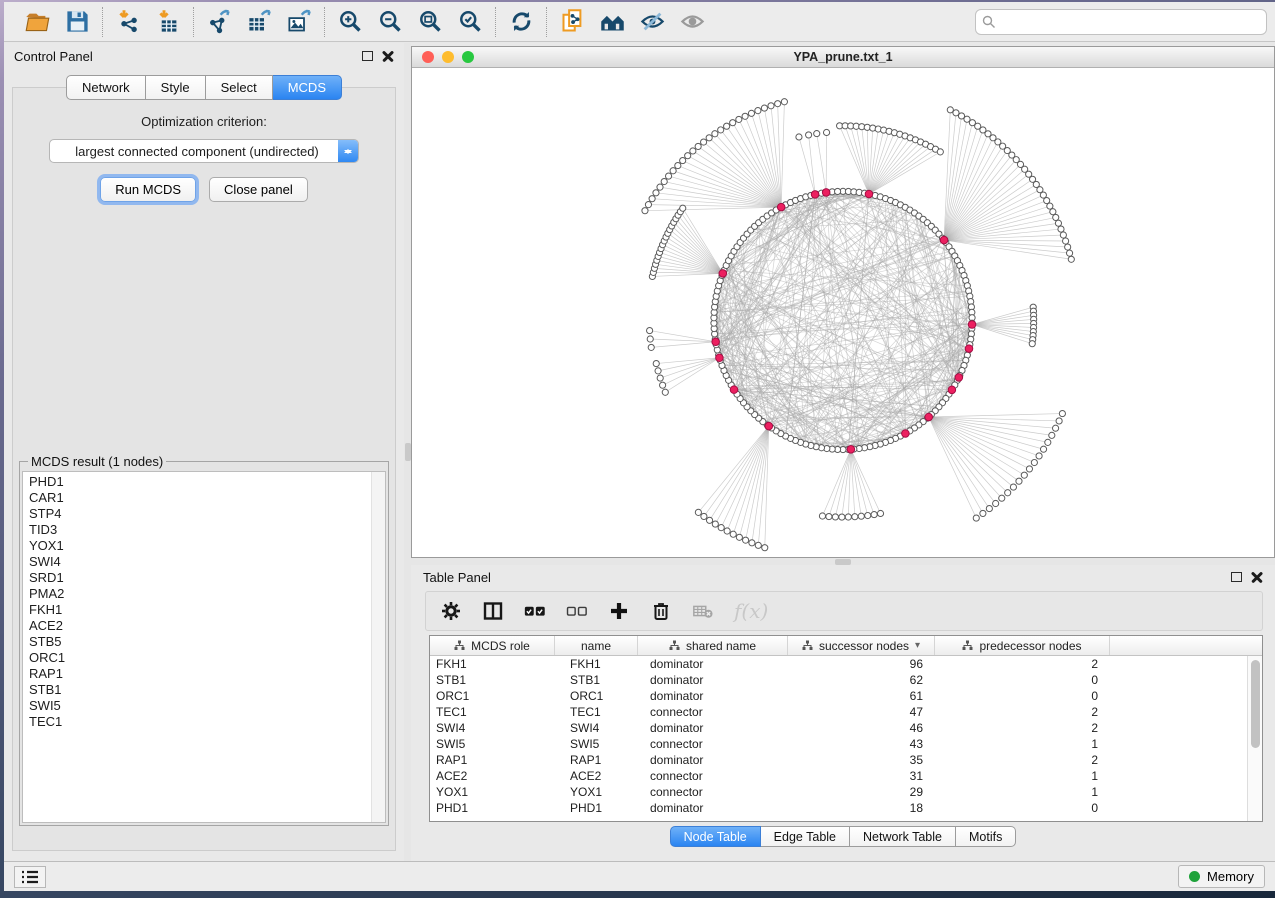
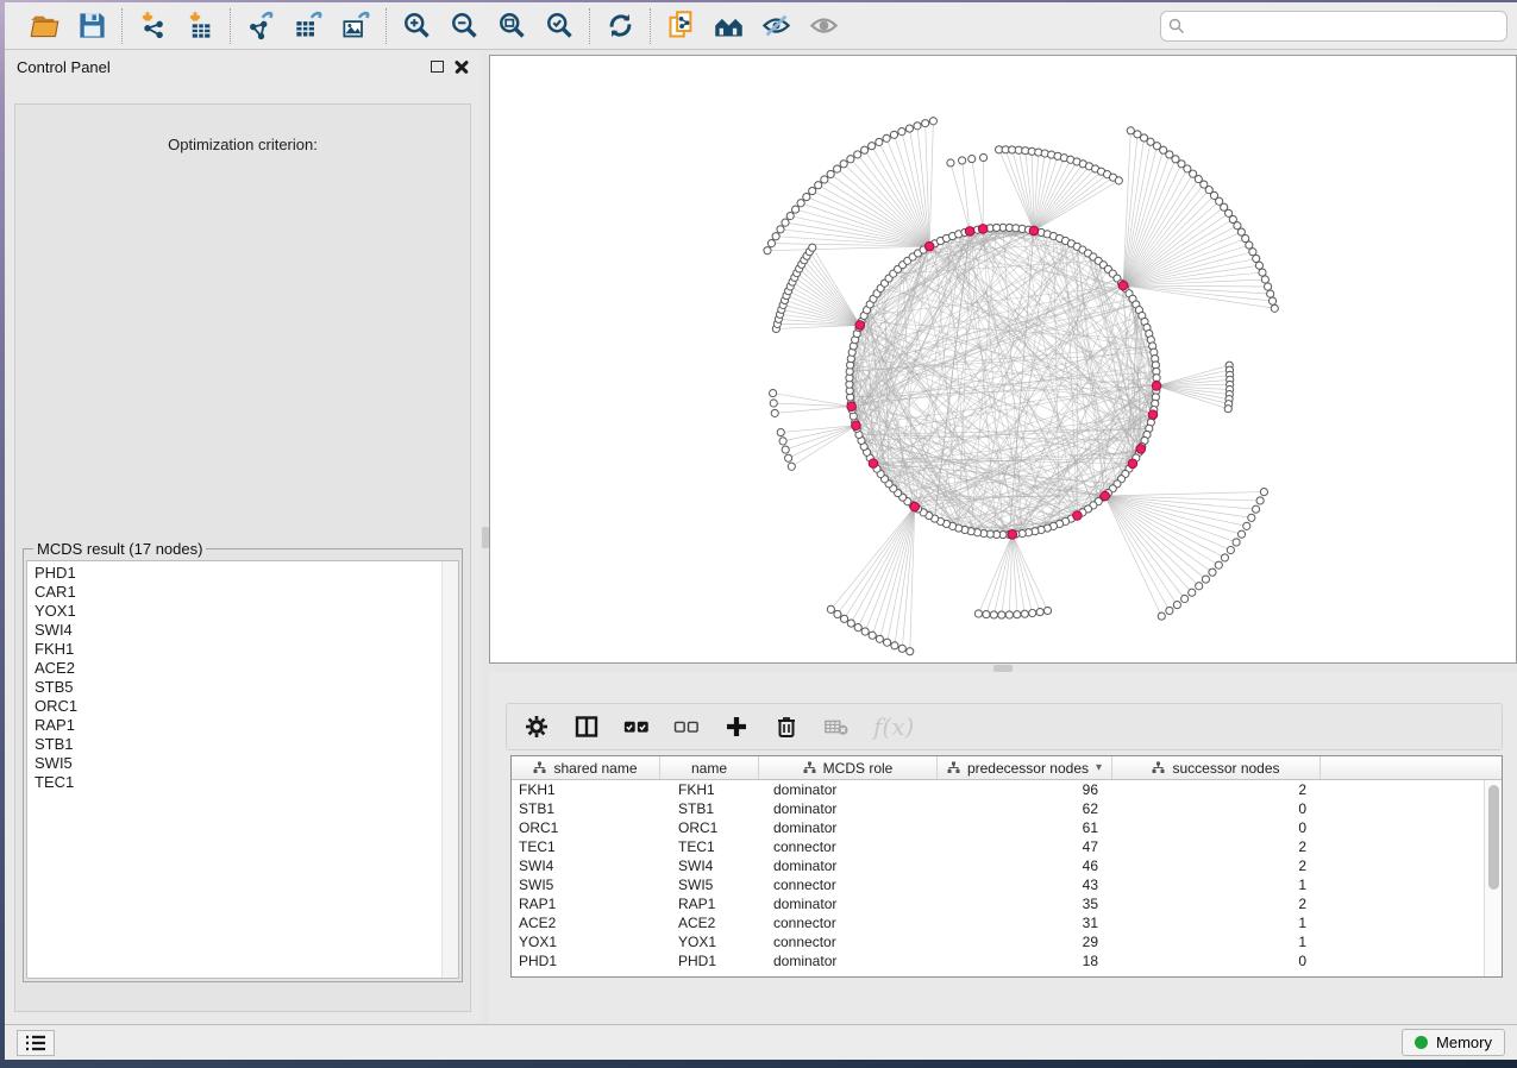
  Control Panel
- Network
- Style
- Select
- MCDS
  Optimization criterion:
- largest connected component (undirected)
- Run MCDS
- Close panel
- MCDS result (1 nodes)
+ MCDS result (17 nodes)
  PHD1
  CAR1
- STP4
- TID3
  YOX1
  SWI4
- SRD1
- PMA2
  FKH1
  ACE2
  STB5
  ORC1
  RAP1
  STB1
  SWI5
  TEC1
- YPA_prune.txt_1
- Table Panel
  f(x)
- MCDS role
+ shared name
  name
- shared name
+ MCDS role
- successor nodes
+ predecessor nodes
  ▾
- predecessor nodes
+ successor nodes
  FKH1
  FKH1
  dominator
  96
  2
  STB1
  STB1
  dominator
  62
  0
  ORC1
  ORC1
  dominator
  61
  0
  TEC1
  TEC1
  connector
  47
  2
  SWI4
  SWI4
  dominator
  46
  2
  SWI5
  SWI5
  connector
  43
  1
  RAP1
  RAP1
  dominator
  35
  2
  ACE2
  ACE2
  connector
  31
  1
  YOX1
  YOX1
  connector
  29
  1
  PHD1
  PHD1
  dominator
  18
  0
- Node Table
- Edge Table
- Network Table
- Motifs
  Memory
